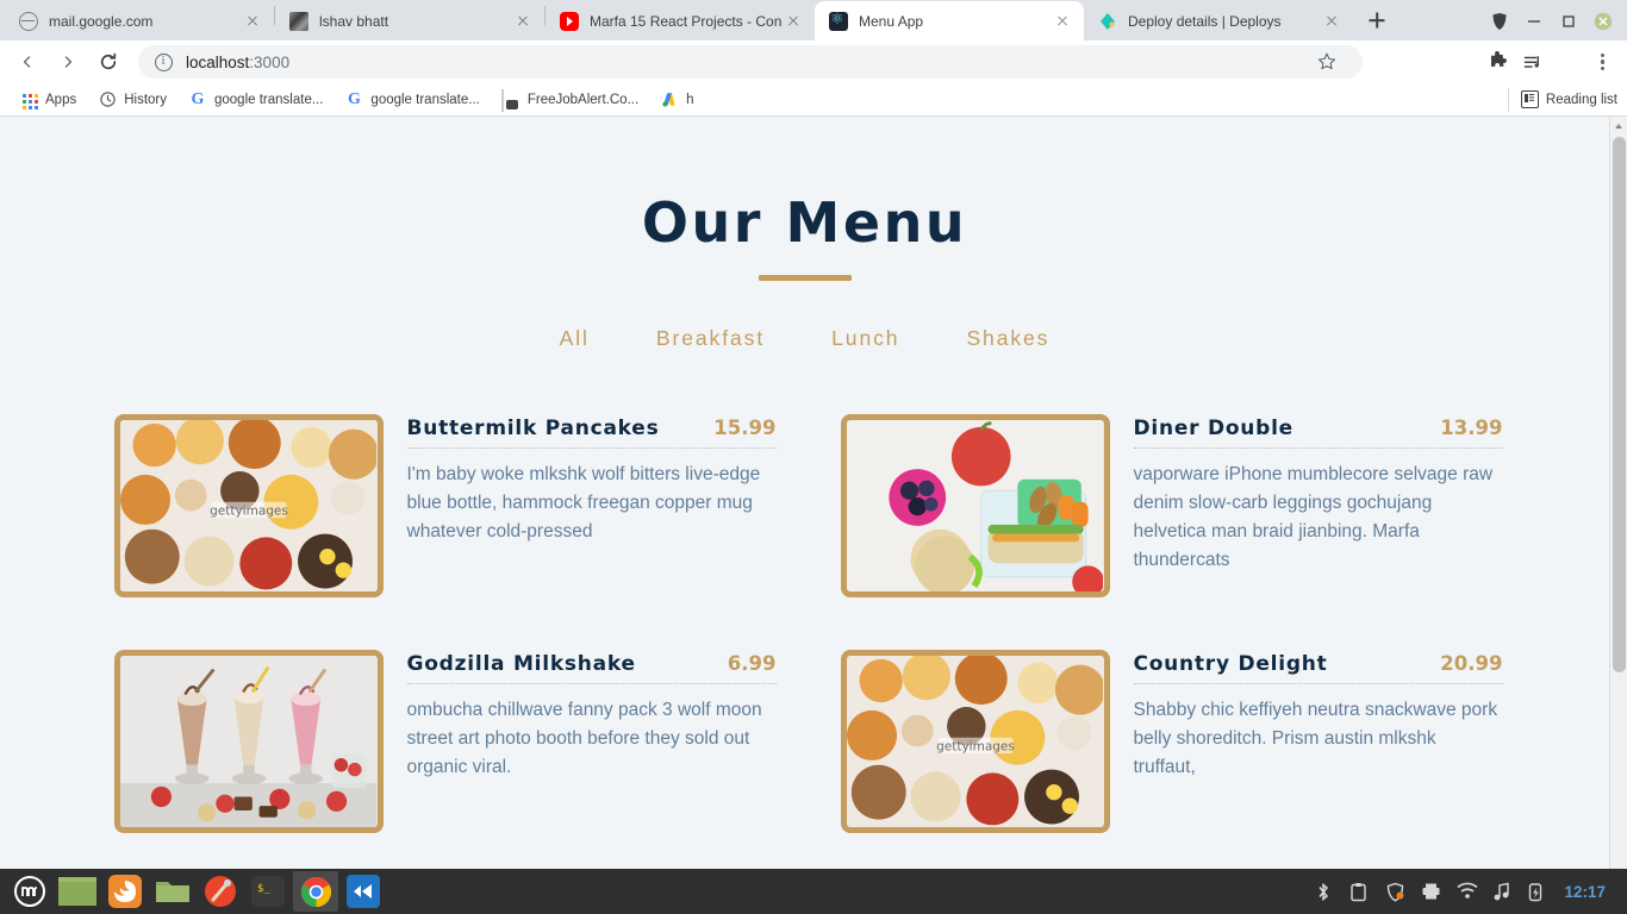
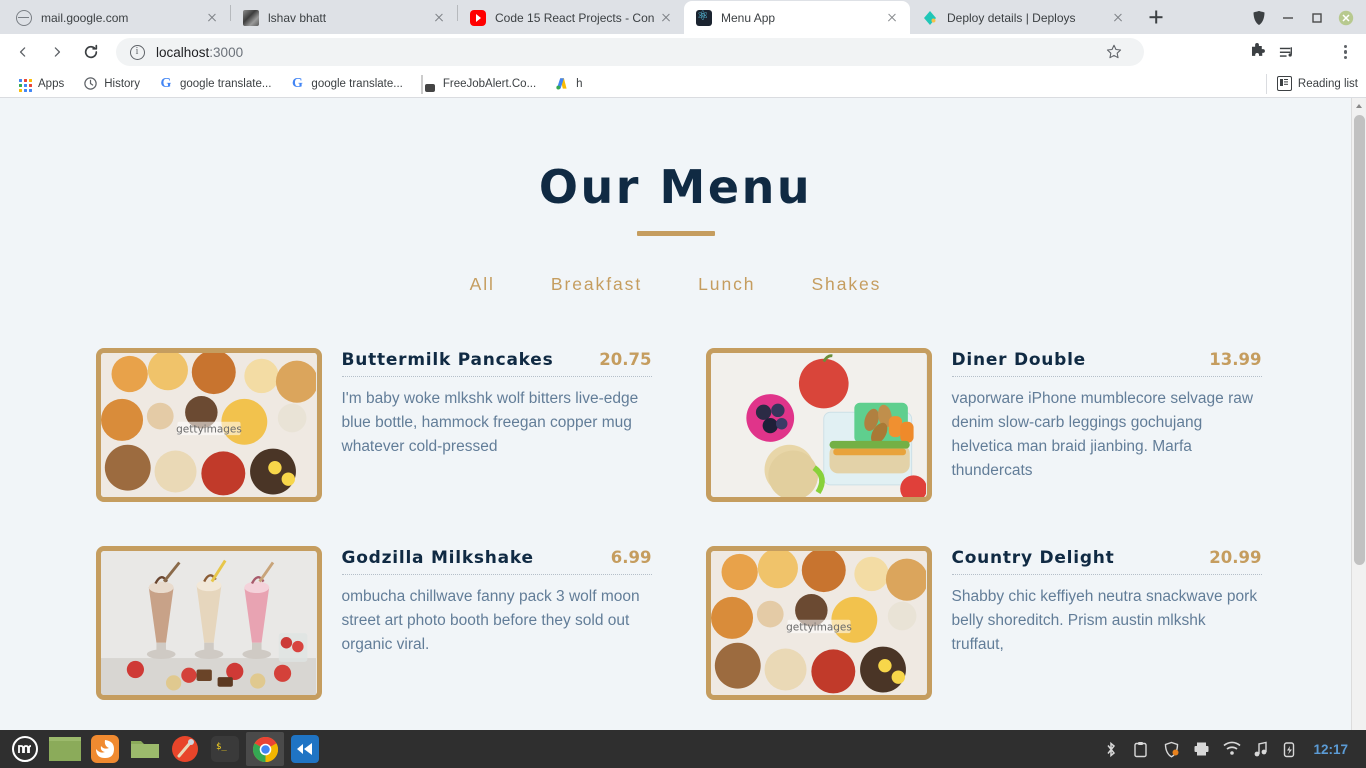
  mail.google.com
  lshav bhatt
- Marfa 15 React Projects - Con
+ Code 15 React Projects - Con
  Menu App
  Deploy details | Deploys
  localhost:3000
  Apps
  History
  G
  google translate...
  G
  google translate...
  FreeJobAlert.Co...
  h
  Reading list
  Our Menu
  All
  Breakfast
  Lunch
  Shakes
  gettyimages
  Buttermilk Pancakes
- 15.99
+ 20.75
  I'm baby woke mlkshk wolf bitters live-edge blue bottle, hammock freegan copper mug whatever cold-pressed
  Diner Double
  13.99
  vaporware iPhone mumblecore selvage raw denim slow-carb leggings gochujang helvetica man braid jianbing. Marfa thundercats
  Godzilla Milkshake
  6.99
  ombucha chillwave fanny pack 3 wolf moon street art photo booth before they sold out organic viral.
  gettyimages
  Country Delight
  20.99
  Shabby chic keffiyeh neutra snackwave pork belly shoreditch. Prism austin mlkshk truffaut,
  $_
  12:17
